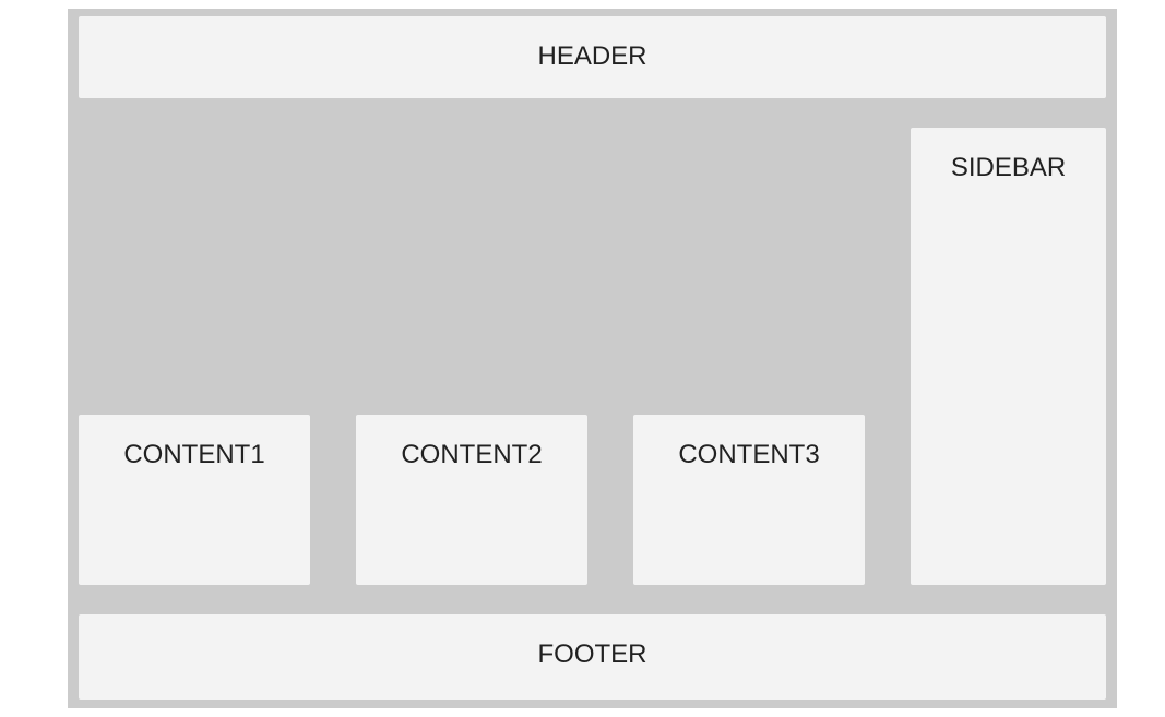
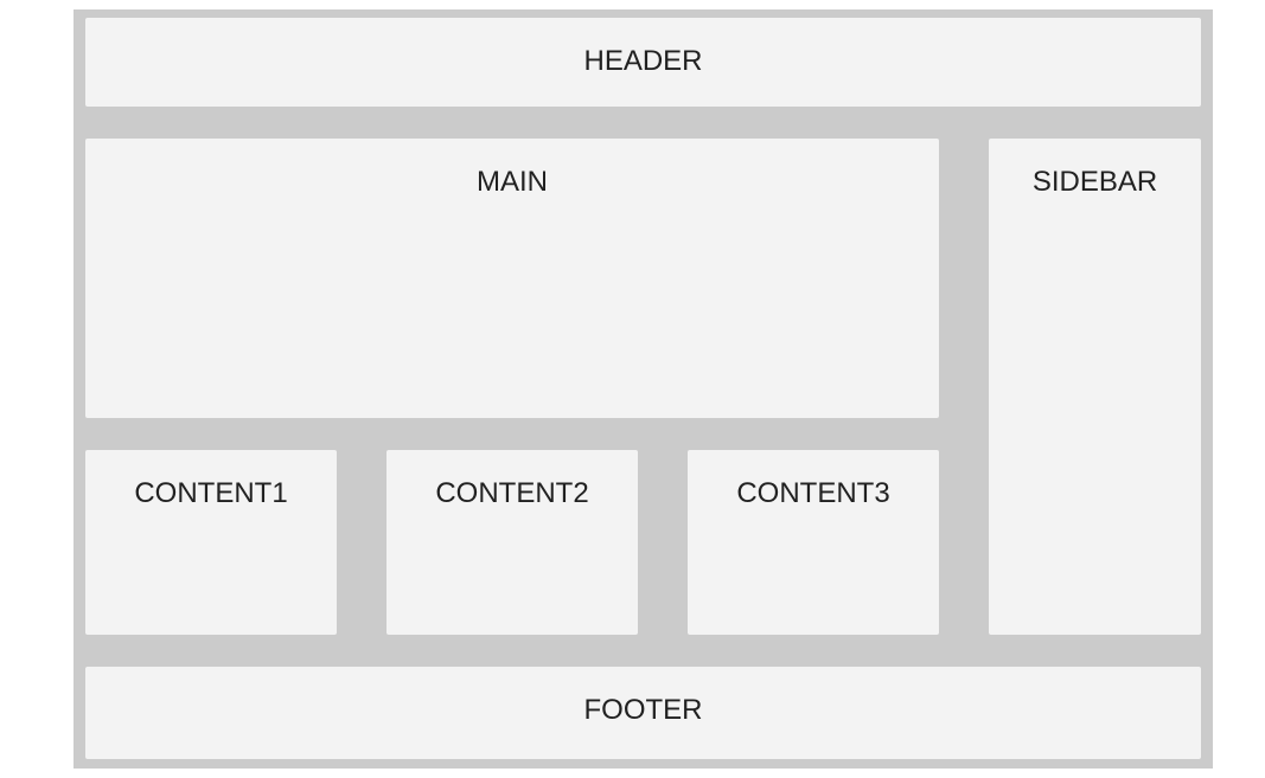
  HEADER
+ MAIN
  SIDEBAR
  CONTENT1
  CONTENT2
  CONTENT3
  FOOTER
